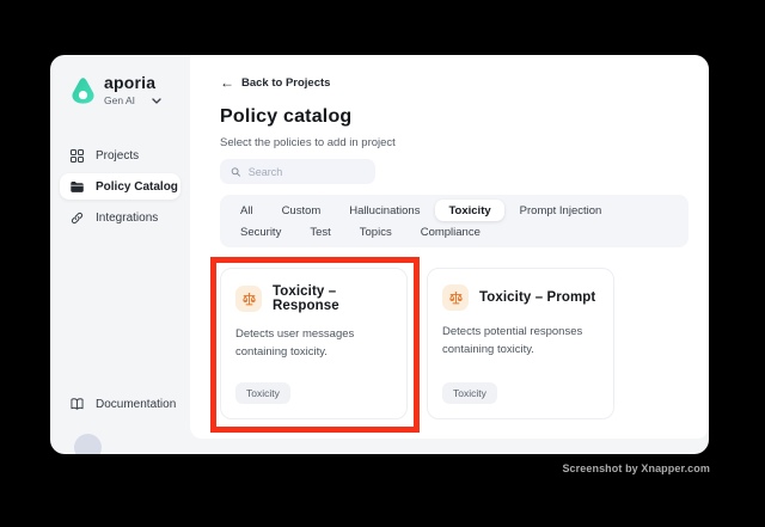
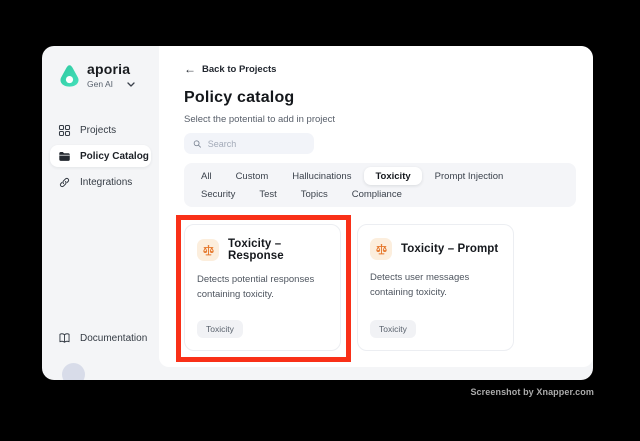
  aporia
  Gen AI
  Projects
  Policy Catalog
  Integrations
  Documentation
  ←
  Back to Projects
  Policy catalog
- Select the policies to add in project
+ Select the potential to add in project
  Search
  All
  Custom
  Hallucinations
  Toxicity
  Prompt Injection
  Security
  Test
  Topics
  Compliance
  Toxicity – Response
- Detects user messages containing toxicity.
+ Detects potential responses containing toxicity.
  Toxicity
  Toxicity – Prompt
- Detects potential responses containing toxicity.
+ Detects user messages containing toxicity.
  Toxicity
  Screenshot by Xnapper.com
